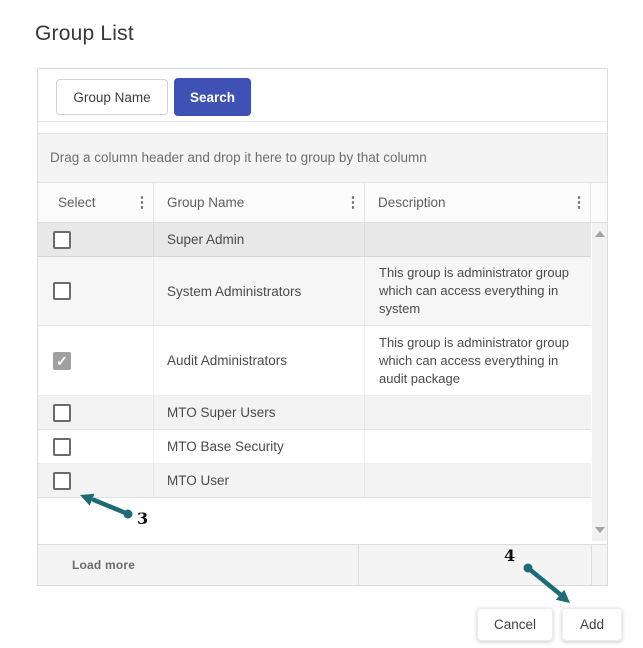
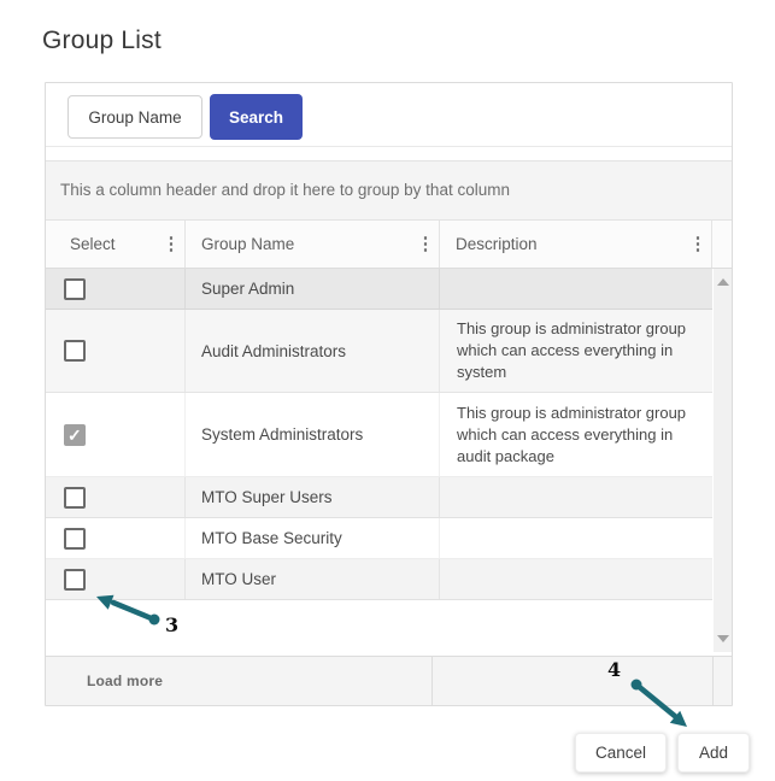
  Group List
  Group Name
  Search
- Drag a column header and drop it here to group by that column
+ This a column header and drop it here to group by that column
  Select
  ⋮
  Group Name
  ⋮
  Description
  ⋮
  Super Admin
- System Administrators
+ Audit Administrators
  This group is administrator group which can access everything in system
- Audit Administrators
+ System Administrators
  This group is administrator group which can access everything in audit package
  MTO Super Users
  MTO Base Security
  MTO User
  Load more
  Cancel
  Add
  3
  4
